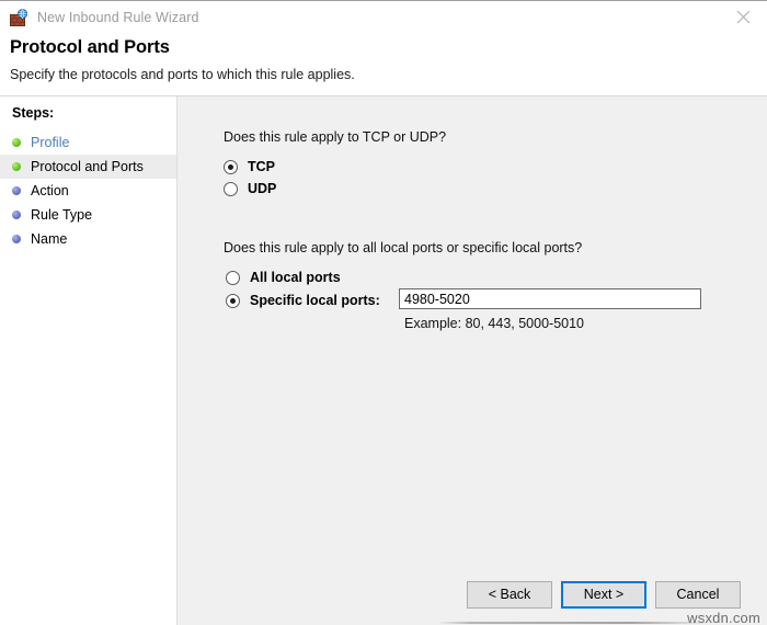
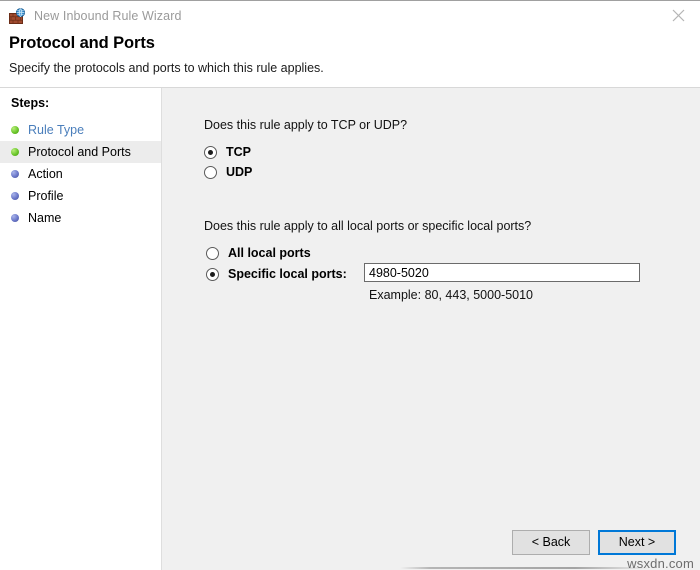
  New Inbound Rule Wizard
  Protocol and Ports
  Specify the protocols and ports to which this rule applies.
  Steps:
- Profile
+ Rule Type
  Protocol and Ports
  Action
- Rule Type
+ Profile
  Name
  Does this rule apply to TCP or UDP?
  TCP
  UDP
  Does this rule apply to all local ports or specific local ports?
  All local ports
  Specific local ports:
  4980-5020
  Example: 80, 443, 5000-5010
  < Back
  Next >
- Cancel
  wsxdn.com
